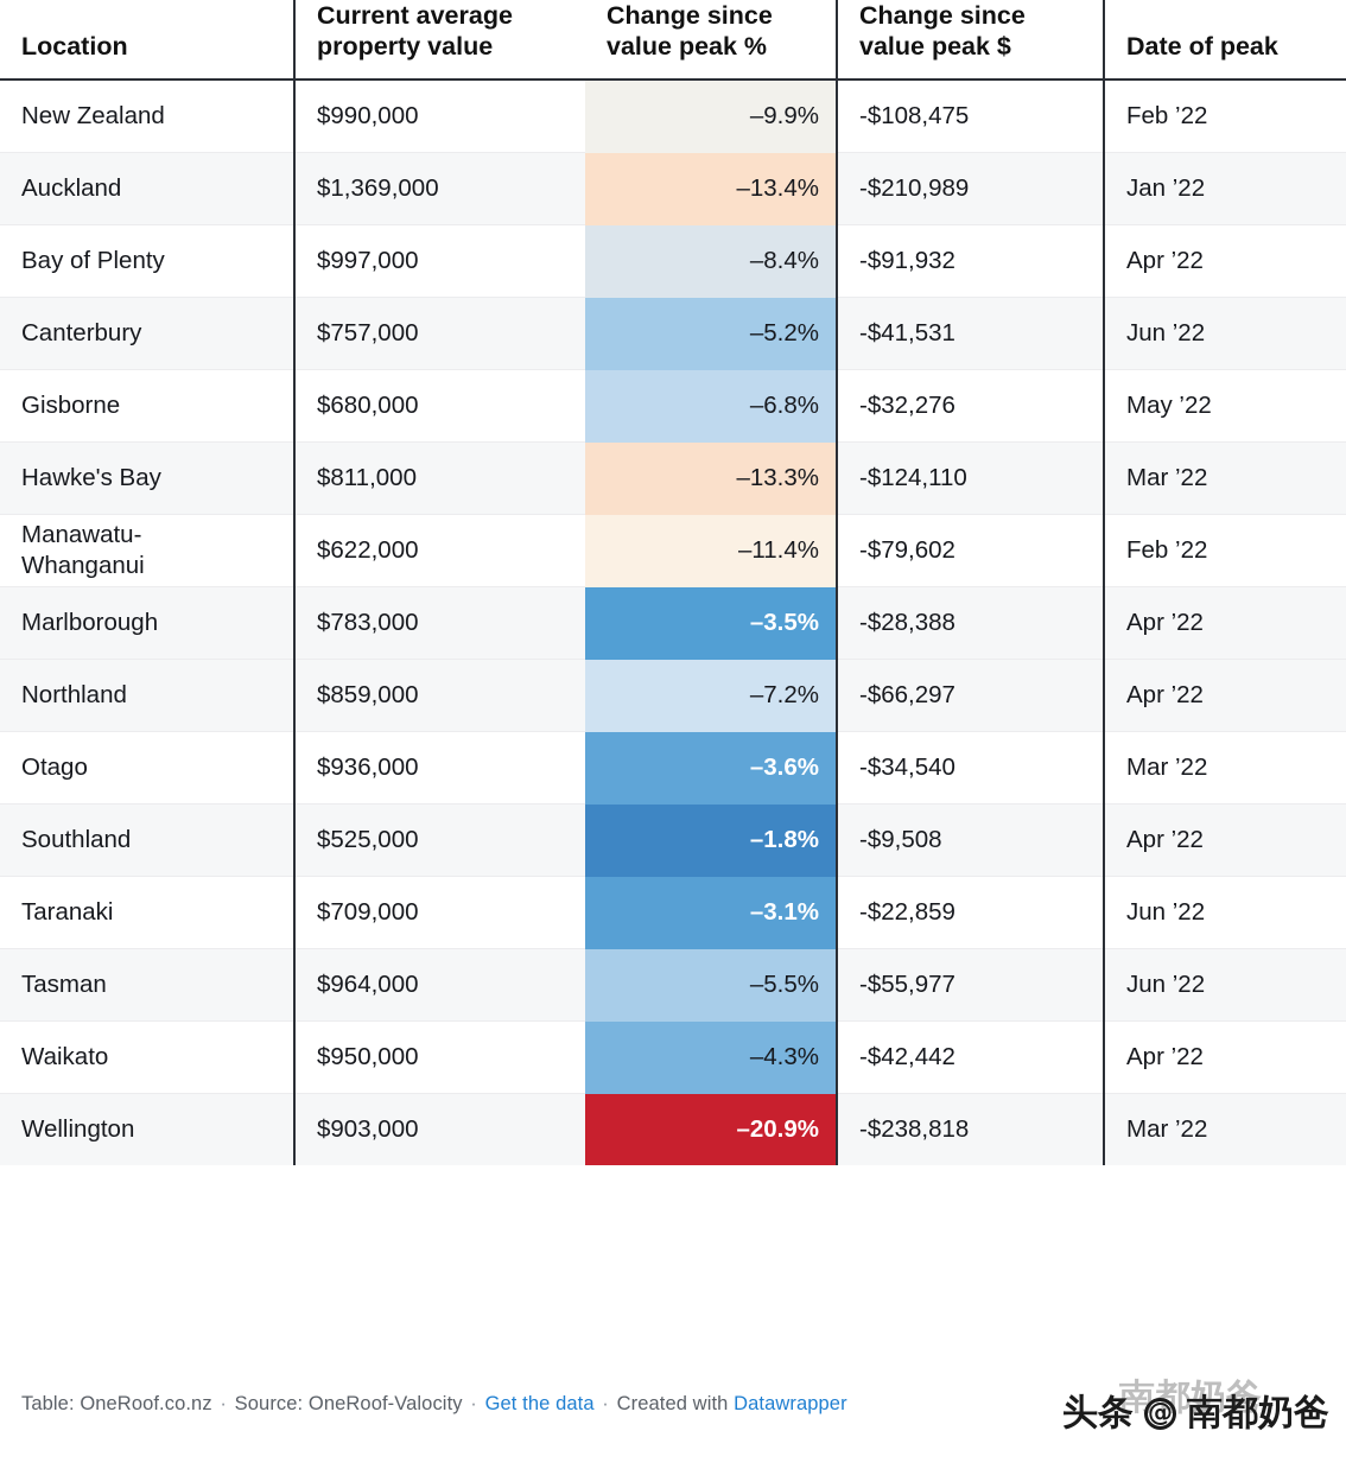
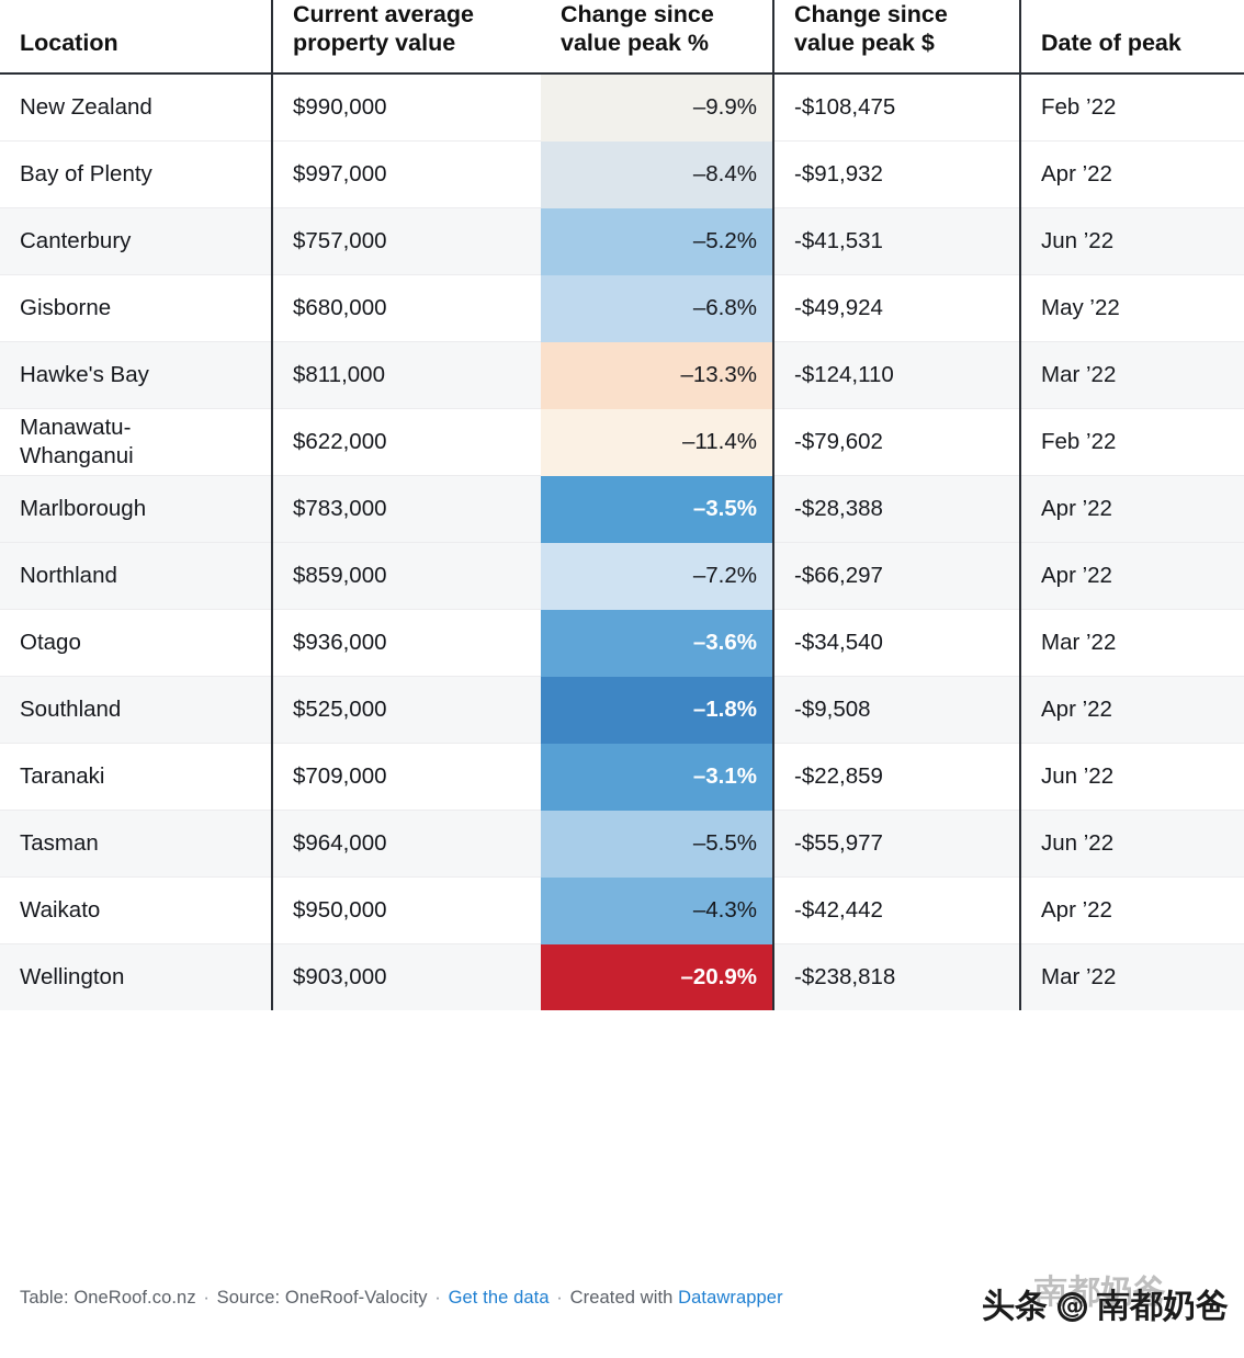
  Location	Current average property value	Change since value peak %	Change since value peak $	Date of peak
  New Zealand	$990,000	–9.9%	-$108,475	Feb ’22
- Auckland	$1,369,000	–13.4%	-$210,989	Jan ’22
  Bay of Plenty	$997,000	–8.4%	-$91,932	Apr ’22
  Canterbury	$757,000	–5.2%	-$41,531	Jun ’22
- Gisborne	$680,000	–6.8%	-$32,276	May ’22
+ Gisborne	$680,000	–6.8%	-$49,924	May ’22
  Hawke's Bay	$811,000	–13.3%	-$124,110	Mar ’22
  Manawatu-Whanganui	$622,000	–11.4%	-$79,602	Feb ’22
  Marlborough	$783,000	–3.5%	-$28,388	Apr ’22
  Northland	$859,000	–7.2%	-$66,297	Apr ’22
  Otago	$936,000	–3.6%	-$34,540	Mar ’22
  Southland	$525,000	–1.8%	-$9,508	Apr ’22
  Taranaki	$709,000	–3.1%	-$22,859	Jun ’22
  Tasman	$964,000	–5.5%	-$55,977	Jun ’22
  Waikato	$950,000	–4.3%	-$42,442	Apr ’22
  Wellington	$903,000	–20.9%	-$238,818	Mar ’22
  Table: OneRoof.co.nz · Source: OneRoof-Valocity · Get the data · Created with Datawrapper
  南都奶爸
  头条
  南都奶爸
